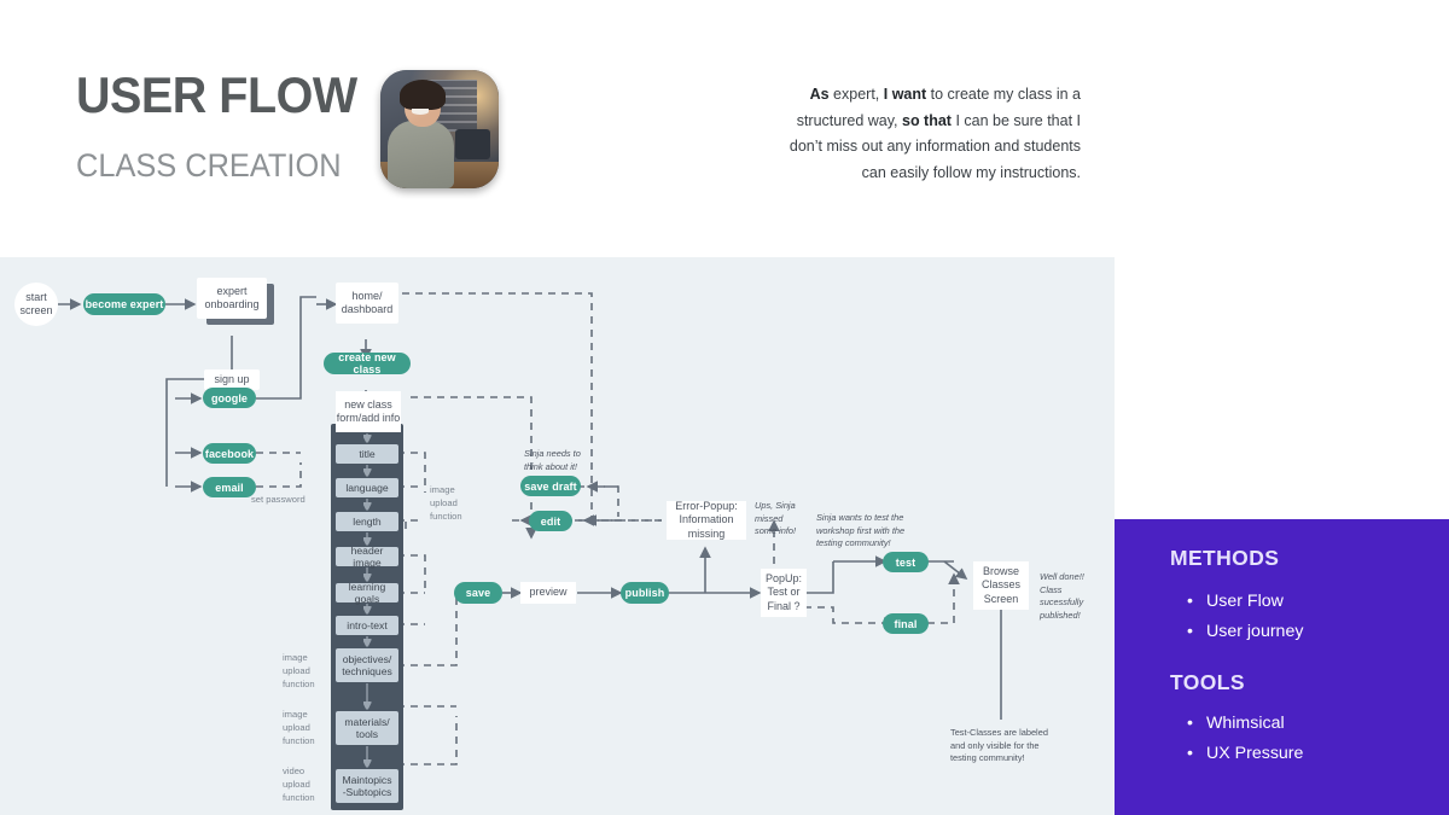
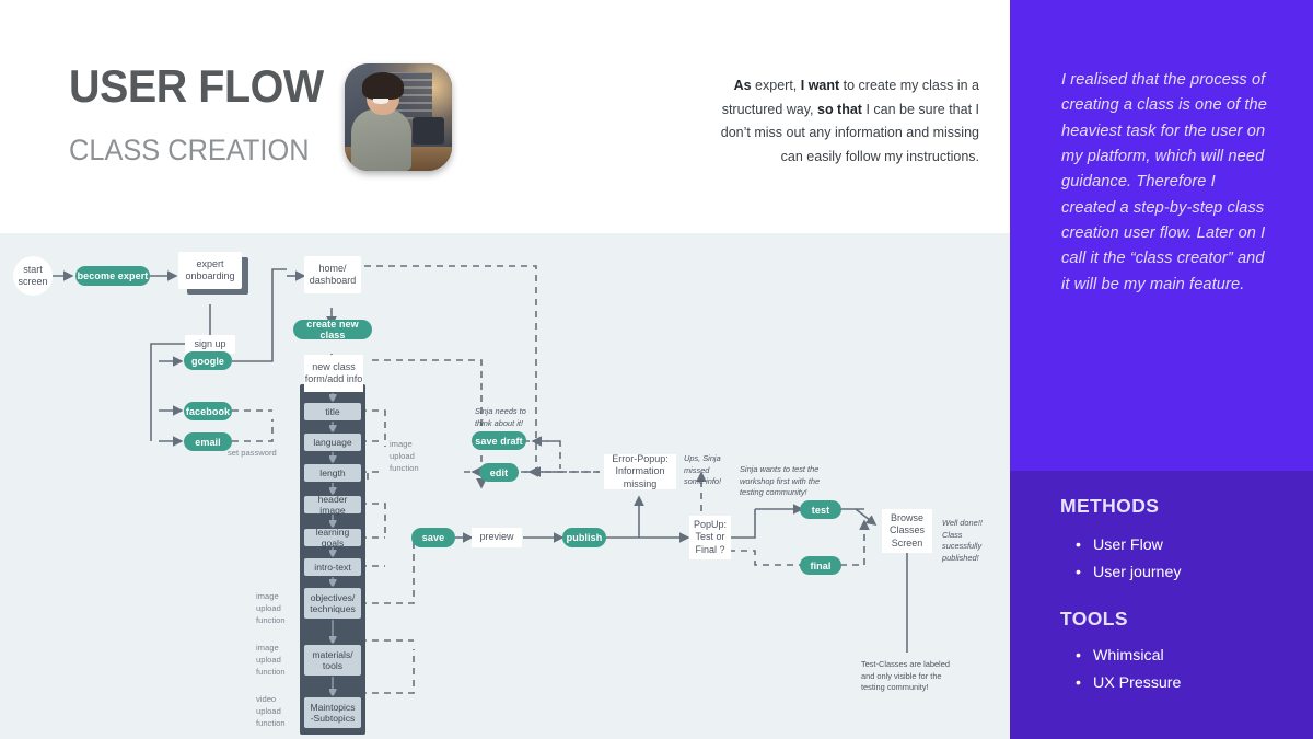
  USER FLOW
  CLASS CREATION
- As expert, I want to create my class in a structured way, so that I can be sure that I don’t miss out any information and students can easily follow my instructions.
+ As expert, I want to create my class in a structured way, so that I can be sure that I don’t miss out any information and missing can easily follow my instructions.
+ I realised that the process of creating a class is one of the heaviest task for the user on my platform, which will need guidance. Therefore I created a step-by-step class creation user flow. Later on I call it the “class creator” and it will be my main feature.
  METHODS
  User Flow
  User journey
  TOOLS
  Whimsical
  UX Pressure
  start
  screen
  become expert
  expert
  onboarding
  sign up
  google
  facebook
  email
  home/
  dashboard
  create new class
  new class
  form/add info
  title
  language
  length
  header image
  learning goals
  intro-text
  objectives/
  techniques
  materials/
  tools
  Maintopics
  -Subtopics
  save draft
  edit
  save
  preview
  publish
  Error-Popup:
  Information missing
  PopUp:
  Test or
  Final ?
  test
  final
  Browse
  Classes
  Screen
  set password
  image
  upload
  function
  image
  upload
  function
  image
  upload
  function
  video
  upload
  function
  Sinja needs to
  think about it!
  Ups, Sinja
  missed
  some info!
  Sinja wants to test the
  workshop first with the
  testing community!
  Well done!!
  Class
  sucessfully
  published!
  Test-Classes are labeled
  and only visible for the
  testing community!
